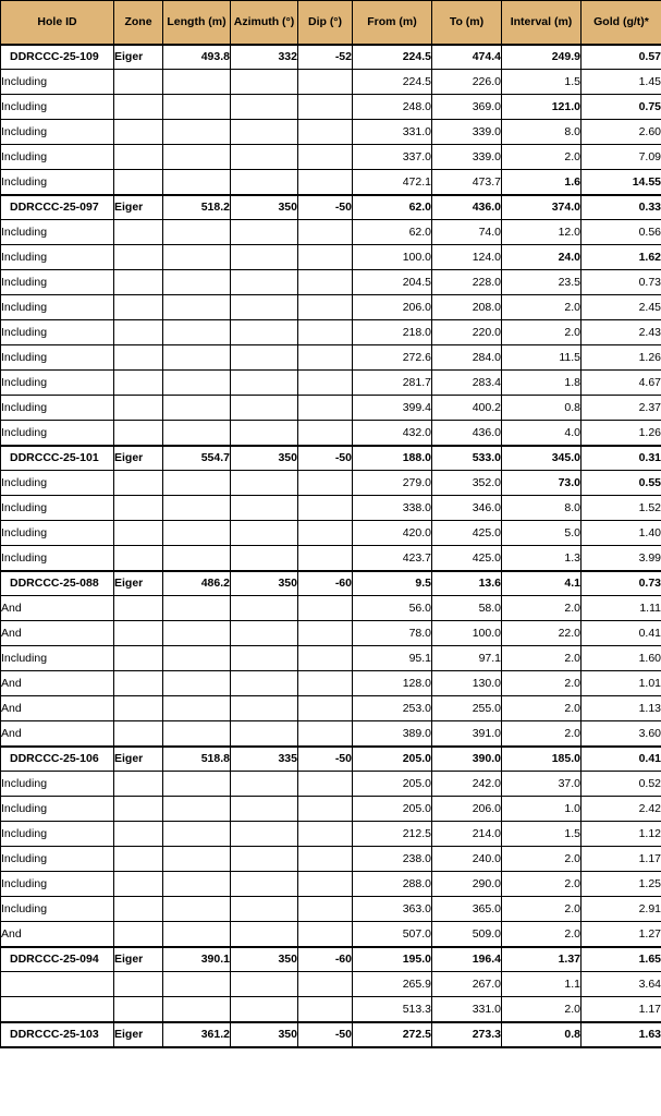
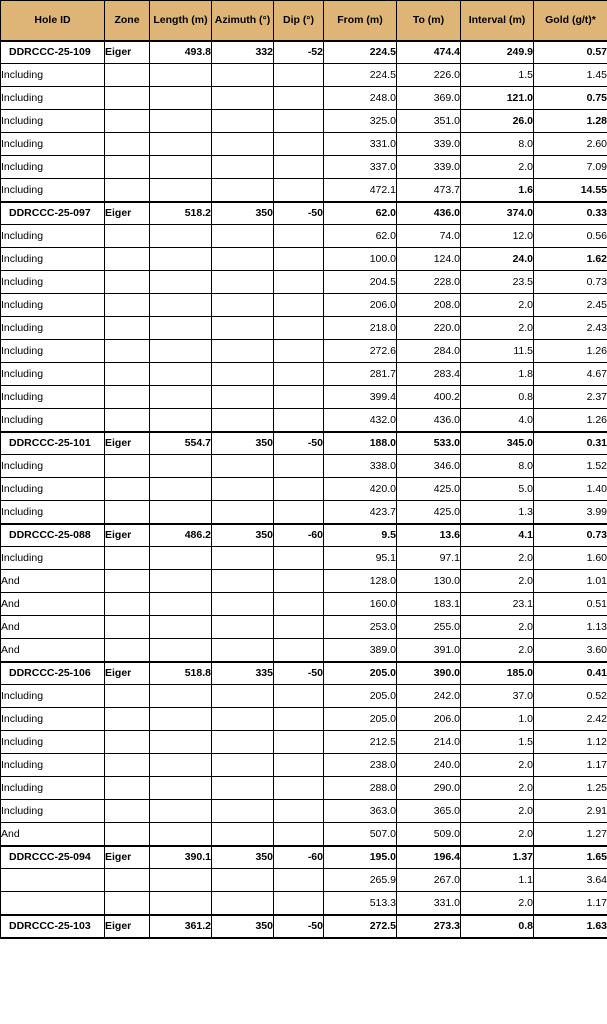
  Hole ID	Zone	Length (m)	Azimuth (°)	Dip (°)	From (m)	To (m)	Interval (m)	Gold (g/t)*
  DDRCCC-25-109	Eiger	493.8	332	-52	224.5	474.4	249.9	0.57
  Including					224.5	226.0	1.5	1.45
  Including					248.0	369.0	121.0	0.75
+ Including					325.0	351.0	26.0	1.28
  Including					331.0	339.0	8.0	2.60
  Including					337.0	339.0	2.0	7.09
  Including					472.1	473.7	1.6	14.55
  DDRCCC-25-097	Eiger	518.2	350	-50	62.0	436.0	374.0	0.33
  Including					62.0	74.0	12.0	0.56
  Including					100.0	124.0	24.0	1.62
  Including					204.5	228.0	23.5	0.73
  Including					206.0	208.0	2.0	2.45
  Including					218.0	220.0	2.0	2.43
  Including					272.6	284.0	11.5	1.26
  Including					281.7	283.4	1.8	4.67
  Including					399.4	400.2	0.8	2.37
  Including					432.0	436.0	4.0	1.26
  DDRCCC-25-101	Eiger	554.7	350	-50	188.0	533.0	345.0	0.31
- Including					279.0	352.0	73.0	0.55
  Including					338.0	346.0	8.0	1.52
  Including					420.0	425.0	5.0	1.40
  Including					423.7	425.0	1.3	3.99
  DDRCCC-25-088	Eiger	486.2	350	-60	9.5	13.6	4.1	0.73
- And					56.0	58.0	2.0	1.11
- And					78.0	100.0	22.0	0.41
  Including					95.1	97.1	2.0	1.60
  And					128.0	130.0	2.0	1.01
+ And					160.0	183.1	23.1	0.51
  And					253.0	255.0	2.0	1.13
  And					389.0	391.0	2.0	3.60
  DDRCCC-25-106	Eiger	518.8	335	-50	205.0	390.0	185.0	0.41
  Including					205.0	242.0	37.0	0.52
  Including					205.0	206.0	1.0	2.42
  Including					212.5	214.0	1.5	1.12
  Including					238.0	240.0	2.0	1.17
  Including					288.0	290.0	2.0	1.25
  Including					363.0	365.0	2.0	2.91
  And					507.0	509.0	2.0	1.27
  DDRCCC-25-094	Eiger	390.1	350	-60	195.0	196.4	1.37	1.65
  					265.9	267.0	1.1	3.64
  					513.3	331.0	2.0	1.17
  DDRCCC-25-103	Eiger	361.2	350	-50	272.5	273.3	0.8	1.63
